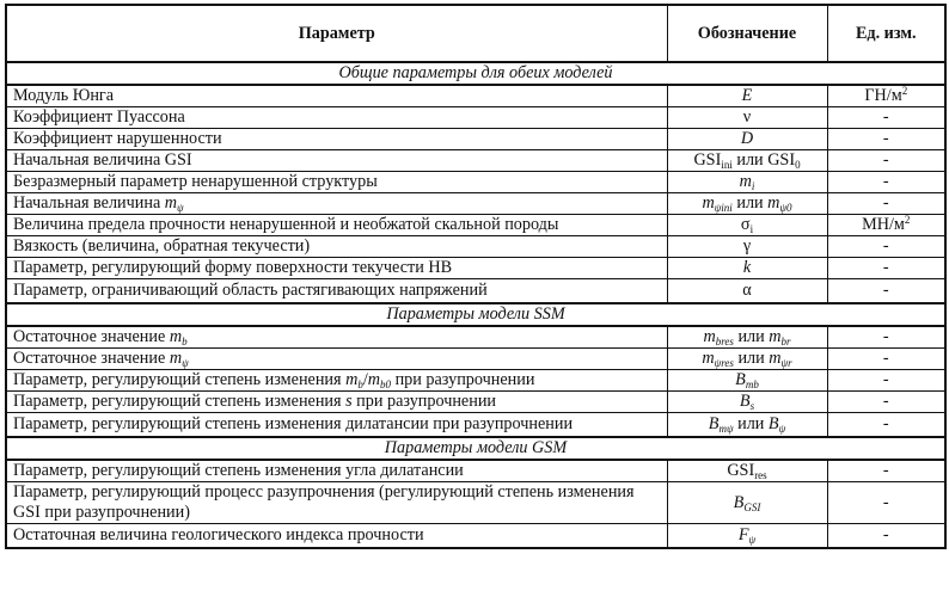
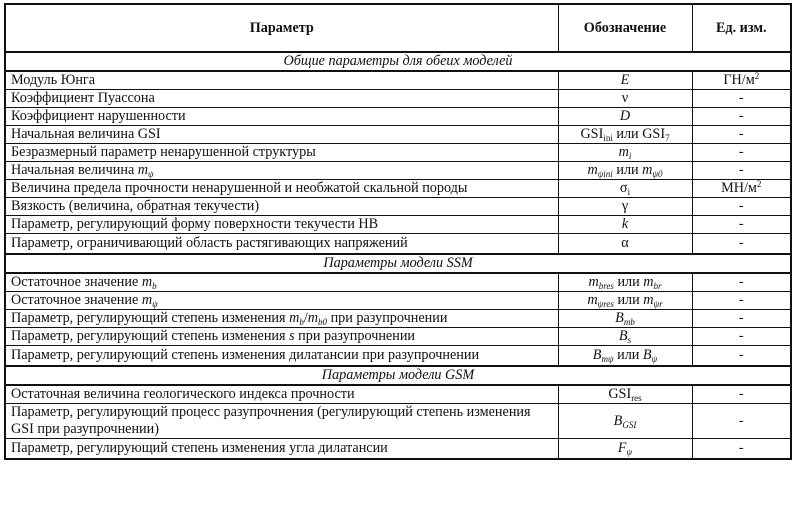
  Параметр	Обозначение	Ед. изм.
  Общие параметры для обеих моделей
  Модуль Юнга	E	ГН/м2
  Коэффициент Пуассона	ν	-
  Коэффициент нарушенности	D	-
- Начальная величина GSI	GSIini или GSI0	-
+ Начальная величина GSI	GSIini или GSI7	-
  Безразмерный параметр ненарушенной структуры	mi	-
  Начальная величина mψ	mψini или mψ0	-
  Величина предела прочности ненарушенной и необжатой скальной породы	σi	МН/м2
  Вязкость (величина, обратная текучести)	γ	-
  Параметр, регулирующий форму поверхности текучести НВ	k	-
  Параметр, ограничивающий область растягивающих напряжений	α	-
  Параметры модели SSM
  Остаточное значение mb	mbres или mbr	-
  Остаточное значение mψ	mψres или mψr	-
  Параметр, регулирующий степень изменения mb/mb0 при разупрочнении	Bmb	-
  Параметр, регулирующий степень изменения s при разупрочнении	Bs	-
  Параметр, регулирующий степень изменения дилатансии при разупрочнении	Bmψ или Bψ	-
  Параметры модели GSM
- Параметр, регулирующий степень изменения угла дилатансии	GSIres	-
+ Остаточная величина геологического индекса прочности	GSIres	-
  Параметр, регулирующий процесс разупрочнения (регулирующий степень изменения GSI при разупрочнении)	BGSI	-
- Остаточная величина геологического индекса прочности	Fψ	-
+ Параметр, регулирующий степень изменения угла дилатансии	Fψ	-
